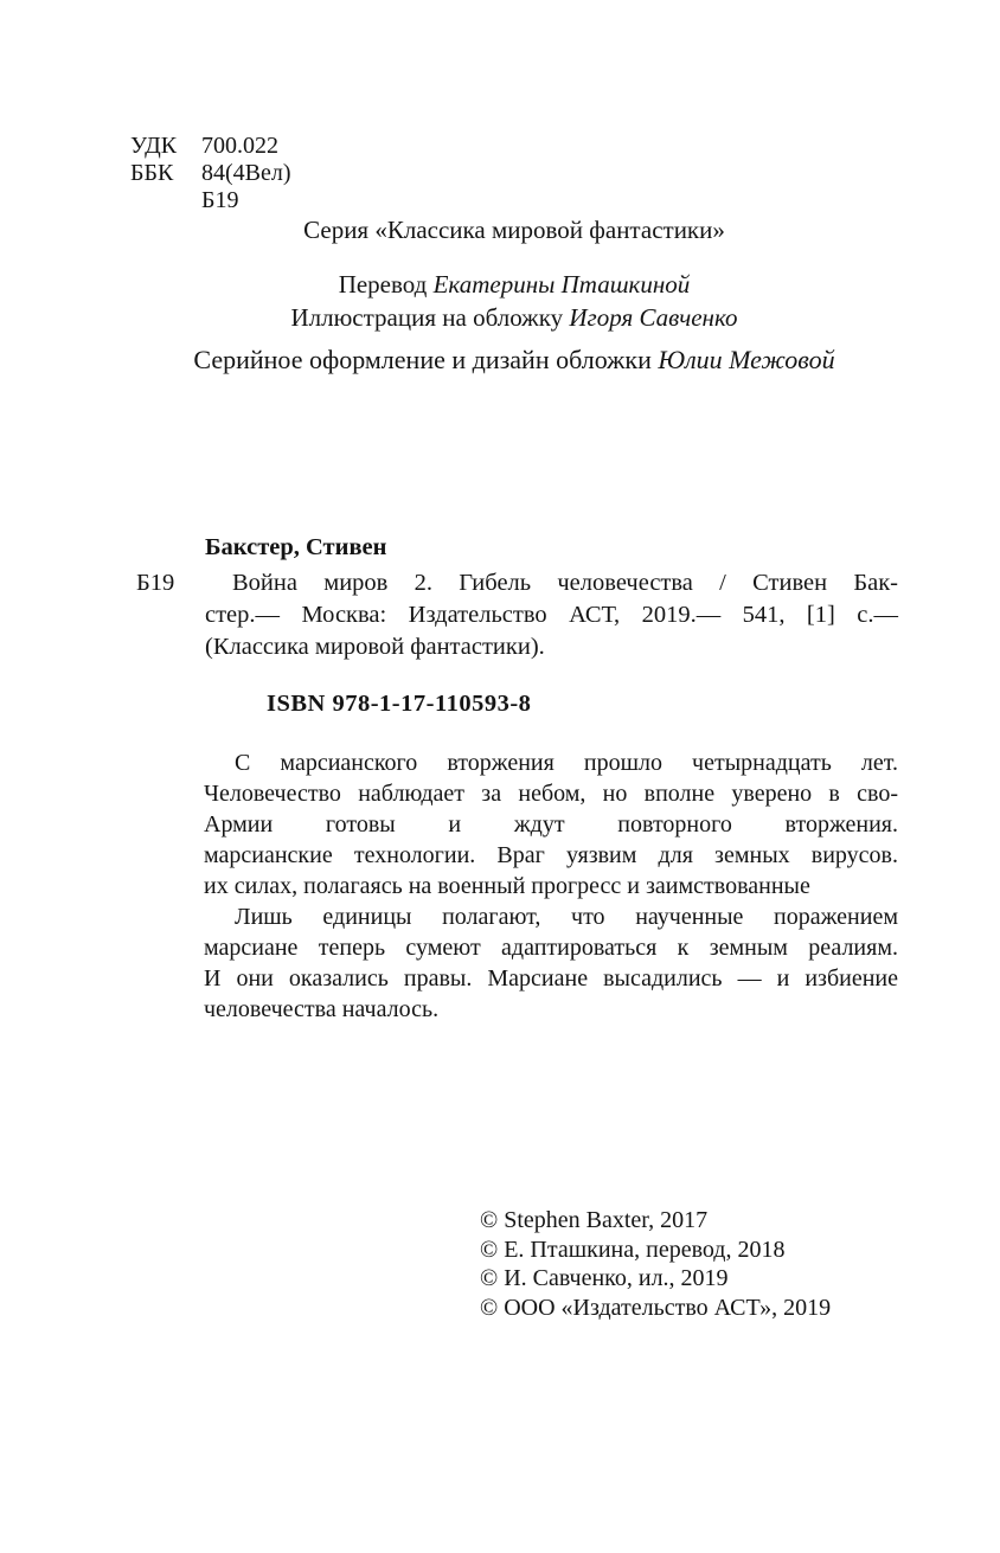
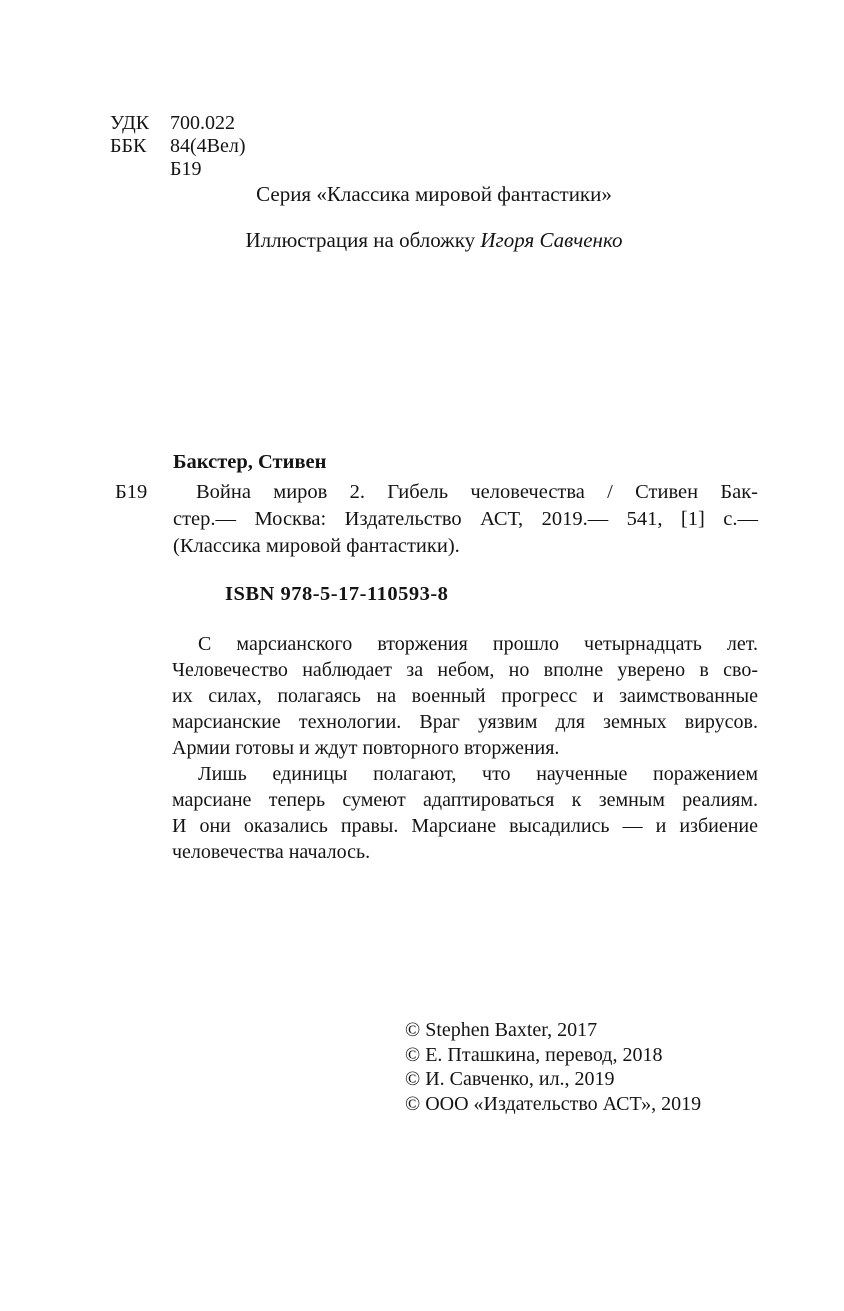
  УДК
  700.022
  ББК
  84(4Вел)
  Б19
  Серия «Классика мировой фантастики»
- Перевод Екатерины Пташкиной
  Иллюстрация на обложку Игоря Савченко
- Серийное оформление и дизайн обложки Юлии Межовой
  Бакстер, Стивен
  Б19
  Война миров 2. Гибель человечества / Стивен Бак-
  стер.— Москва: Издательство АСТ, 2019.— 541, [1] с.—
  (Классика мировой фантастики).
- ISBN 978-1-17-110593-8
+ ISBN 978-5-17-110593-8
  С марсианского вторжения прошло четырнадцать лет.
  Человечество наблюдает за небом, но вполне уверено в сво-
- Армии готовы и ждут повторного вторжения.
+ их силах, полагаясь на военный прогресс и заимствованные
  марсианские технологии. Враг уязвим для земных вирусов.
- их силах, полагаясь на военный прогресс и заимствованные
+ Армии готовы и ждут повторного вторжения.
  Лишь единицы полагают, что наученные поражением
  марсиане теперь сумеют адаптироваться к земным реалиям.
  И они оказались правы. Марсиане высадились — и избиение
  человечества началось.
  © Stephen Baxter, 2017
  © Е. Пташкина, перевод, 2018
  © И. Савченко, ил., 2019
  © ООО «Издательство АСТ», 2019
